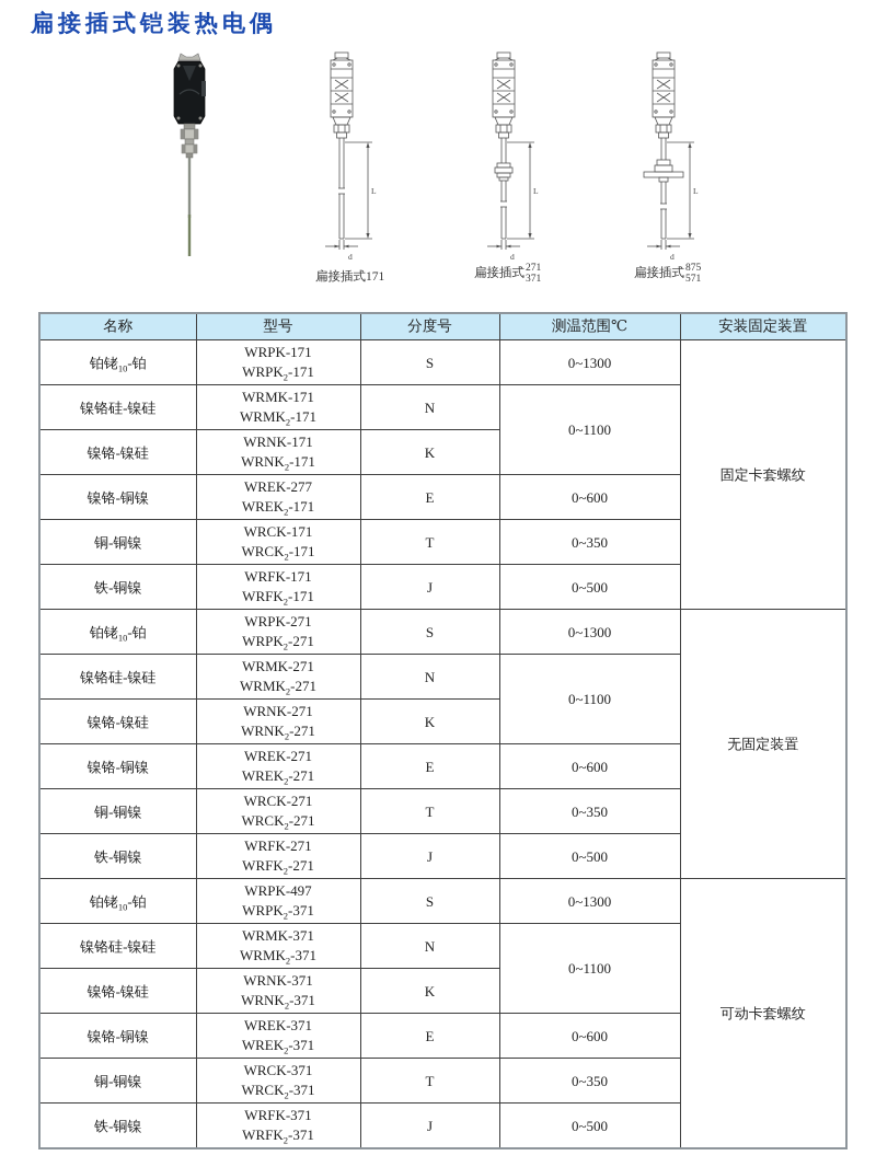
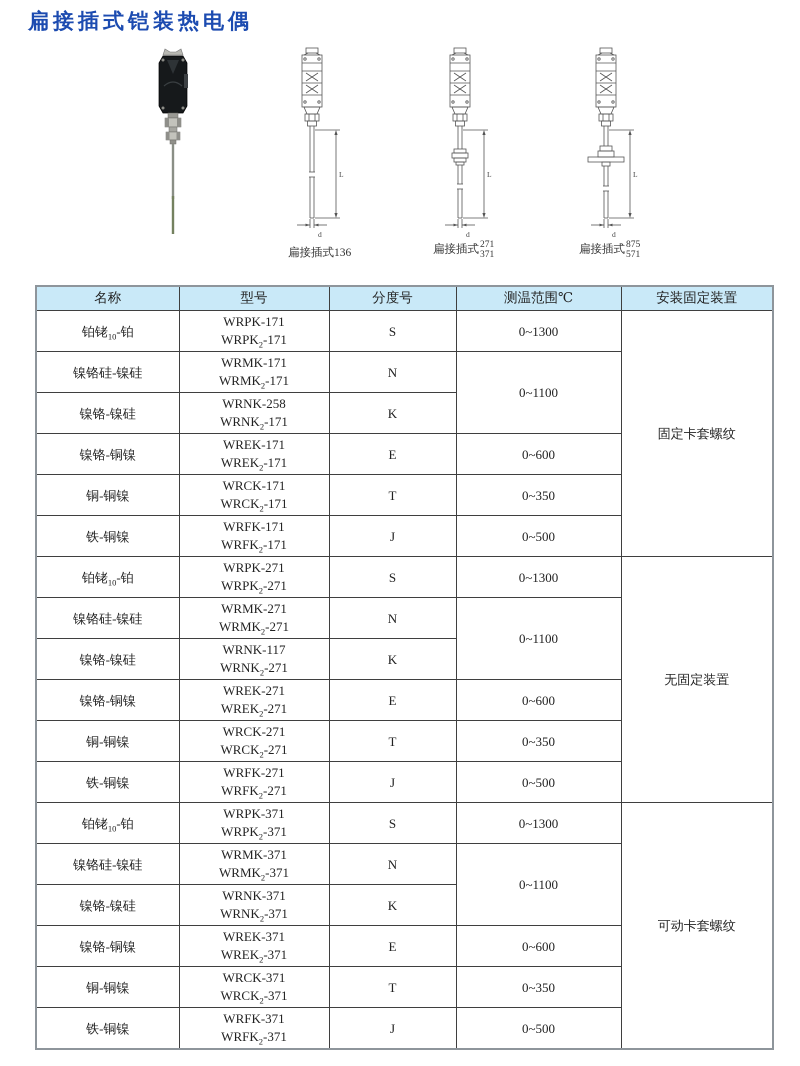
  扁接插式铠装热电偶
  L
  d
  L
  d
  L
  d
- 扁接插式171
+ 扁接插式136
  扁接插式
  271
  371
  扁接插式
  875
  571
  名称	型号	分度号	测温范围℃	安装固定装置
  铂铑10-铂	WRPK-171WRPK2-171	S	0~1300	固定卡套螺纹
  镍铬硅-镍硅	WRMK-171WRMK2-171	N	0~1100
- 镍铬-镍硅	WRNK-171WRNK2-171	K
+ 镍铬-镍硅	WRNK-258WRNK2-171	K
- 镍铬-铜镍	WREK-277WREK2-171	E	0~600
+ 镍铬-铜镍	WREK-171WREK2-171	E	0~600
  铜-铜镍	WRCK-171WRCK2-171	T	0~350
  铁-铜镍	WRFK-171WRFK2-171	J	0~500
  铂铑10-铂	WRPK-271WRPK2-271	S	0~1300	无固定装置
  镍铬硅-镍硅	WRMK-271WRMK2-271	N	0~1100
- 镍铬-镍硅	WRNK-271WRNK2-271	K
+ 镍铬-镍硅	WRNK-117WRNK2-271	K
  镍铬-铜镍	WREK-271WREK2-271	E	0~600
  铜-铜镍	WRCK-271WRCK2-271	T	0~350
  铁-铜镍	WRFK-271WRFK2-271	J	0~500
- 铂铑10-铂	WRPK-497WRPK2-371	S	0~1300	可动卡套螺纹
+ 铂铑10-铂	WRPK-371WRPK2-371	S	0~1300	可动卡套螺纹
  镍铬硅-镍硅	WRMK-371WRMK2-371	N	0~1100
  镍铬-镍硅	WRNK-371WRNK2-371	K
  镍铬-铜镍	WREK-371WREK2-371	E	0~600
  铜-铜镍	WRCK-371WRCK2-371	T	0~350
  铁-铜镍	WRFK-371WRFK2-371	J	0~500
